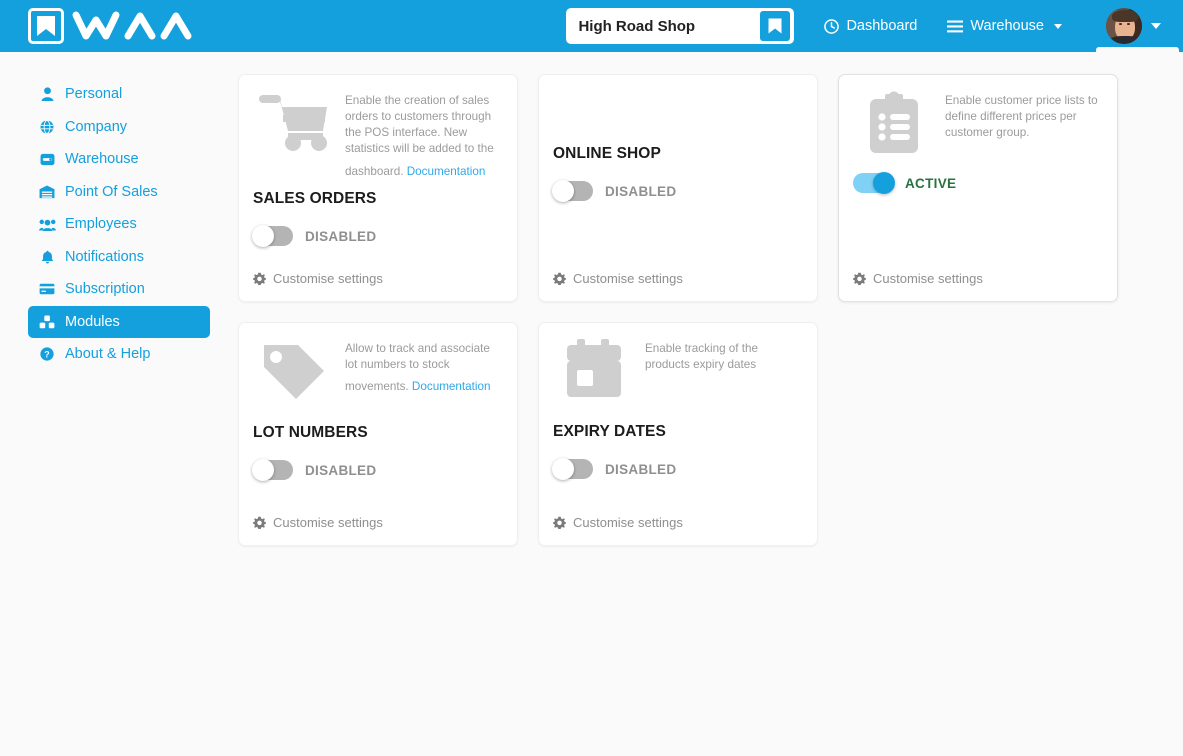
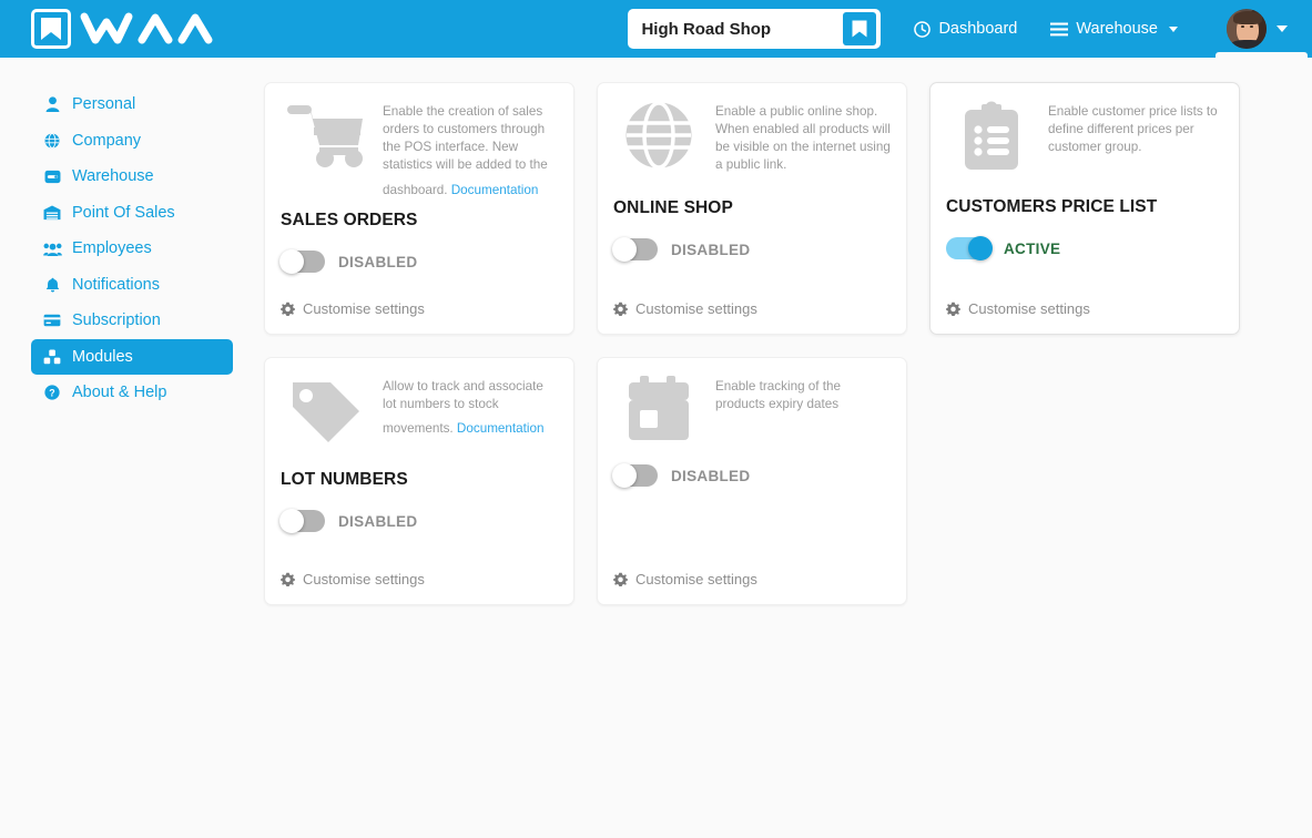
  High Road Shop
  Dashboard
  Warehouse
  Personal
  Company
  Warehouse
  Point Of Sales
  Employees
  Notifications
  Subscription
  Modules
  ?
  About & Help
  Enable the creation of sales orders to customers through the POS interface. New statistics will be added to the dashboard. Documentation
  SALES ORDERS
  DISABLED
  Customise settings
+ Enable a public online shop. When enabled all products will be visible on the internet using a public link.
  ONLINE SHOP
  DISABLED
  Customise settings
  Enable customer price lists to define different prices per customer group.
+ CUSTOMERS PRICE LIST
  ACTIVE
  Customise settings
  Allow to track and associate lot numbers to stock movements. Documentation
  LOT NUMBERS
  DISABLED
  Customise settings
  Enable tracking of the products expiry dates
- EXPIRY DATES
  DISABLED
  Customise settings
